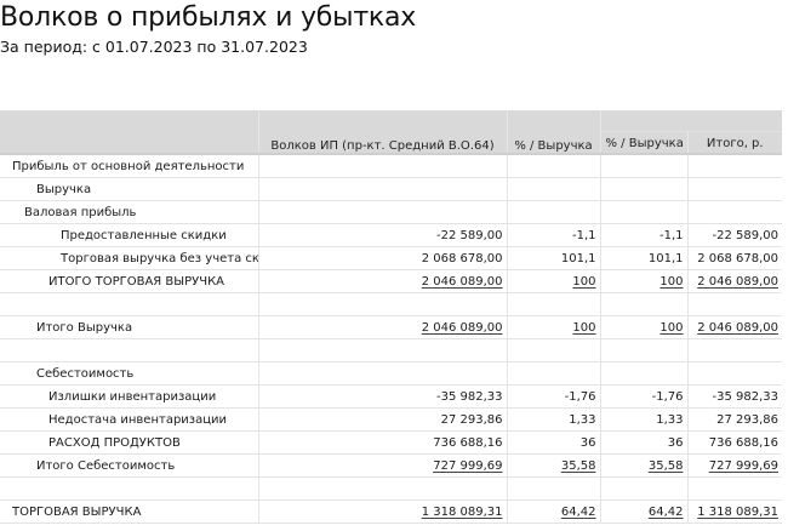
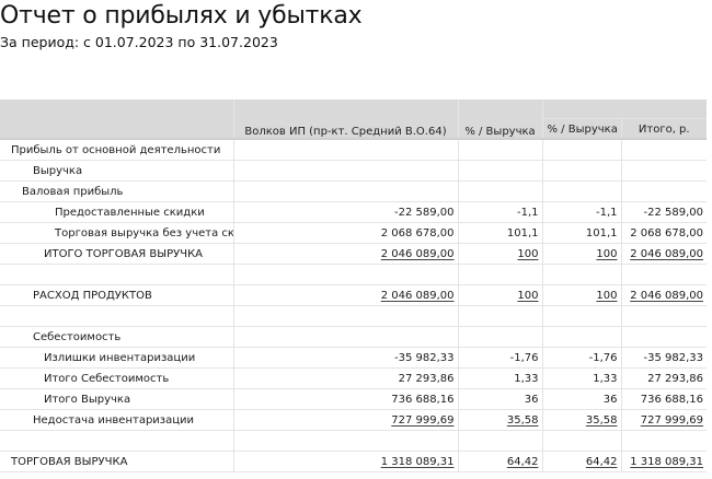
- Волков о прибылях и убытках
+ Отчет о прибылях и убытках
  За период: с 01.07.2023 по 31.07.2023
  	Волков ИП (пр-кт. Средний В.О.64)	% / Выручка
  % / Выручка	Итого, р.
  Прибыль от основной деятельности
  Выручка
  Валовая прибыль
  Предоставленные скидки	-22 589,00	-1,1	-1,1	-22 589,00
  Торговая выручка без учета ск	2 068 678,00	101,1	101,1	2 068 678,00
  ИТОГО ТОРГОВАЯ ВЫРУЧКА	2 046 089,00	100	100	2 046 089,00
- Итого Выручка	2 046 089,00	100	100	2 046 089,00
+ РАСХОД ПРОДУКТОВ	2 046 089,00	100	100	2 046 089,00
  Себестоимость
  Излишки инвентаризации	-35 982,33	-1,76	-1,76	-35 982,33
- Недостача инвентаризации	27 293,86	1,33	1,33	27 293,86
+ Итого Себестоимость	27 293,86	1,33	1,33	27 293,86
- РАСХОД ПРОДУКТОВ	736 688,16	36	36	736 688,16
+ Итого Выручка	736 688,16	36	36	736 688,16
- Итого Себестоимость	727 999,69	35,58	35,58	727 999,69
+ Недостача инвентаризации	727 999,69	35,58	35,58	727 999,69
  ТОРГОВАЯ ВЫРУЧКА	1 318 089,31	64,42	64,42	1 318 089,31
